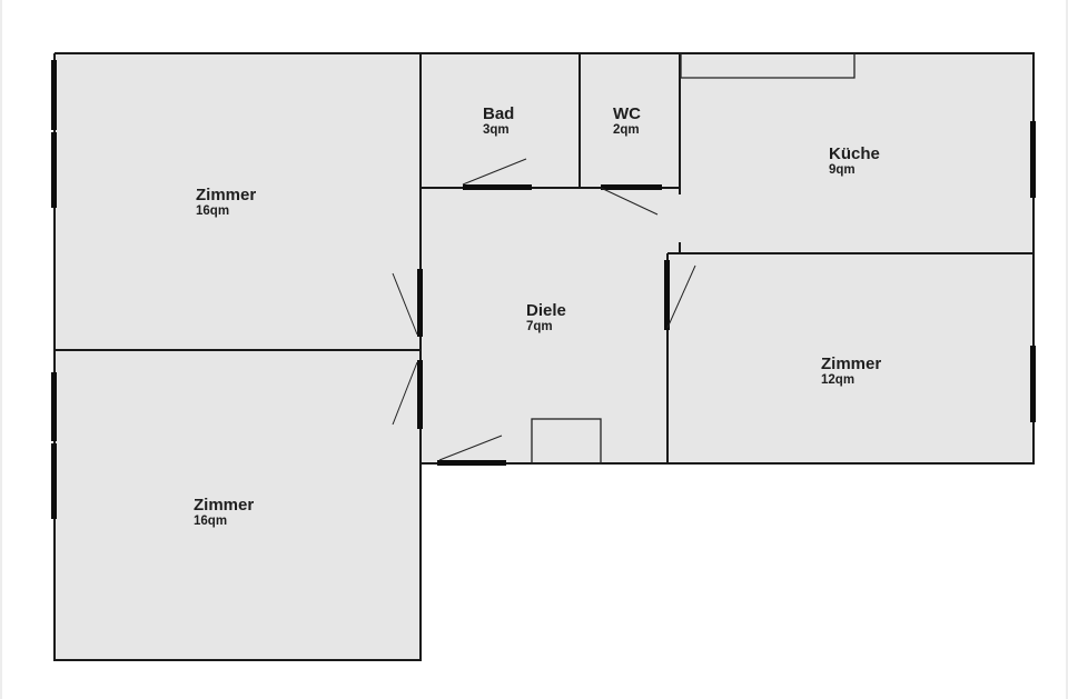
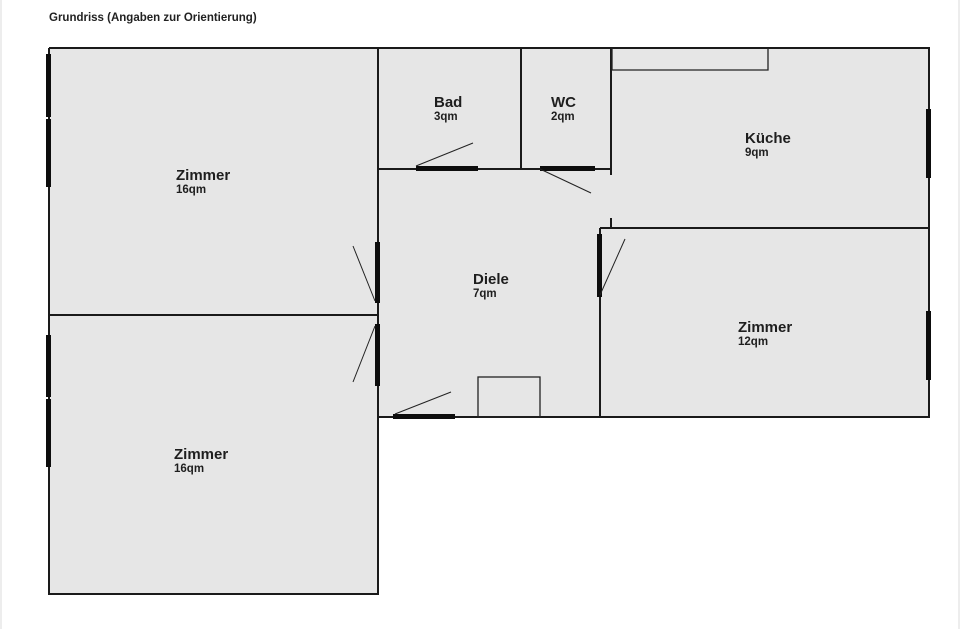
+ Grundriss (Angaben zur Orientierung)
  Zimmer
  16qm
  Zimmer
  16qm
  Bad
  3qm
  WC
  2qm
  Küche
  9qm
  Diele
  7qm
  Zimmer
  12qm
